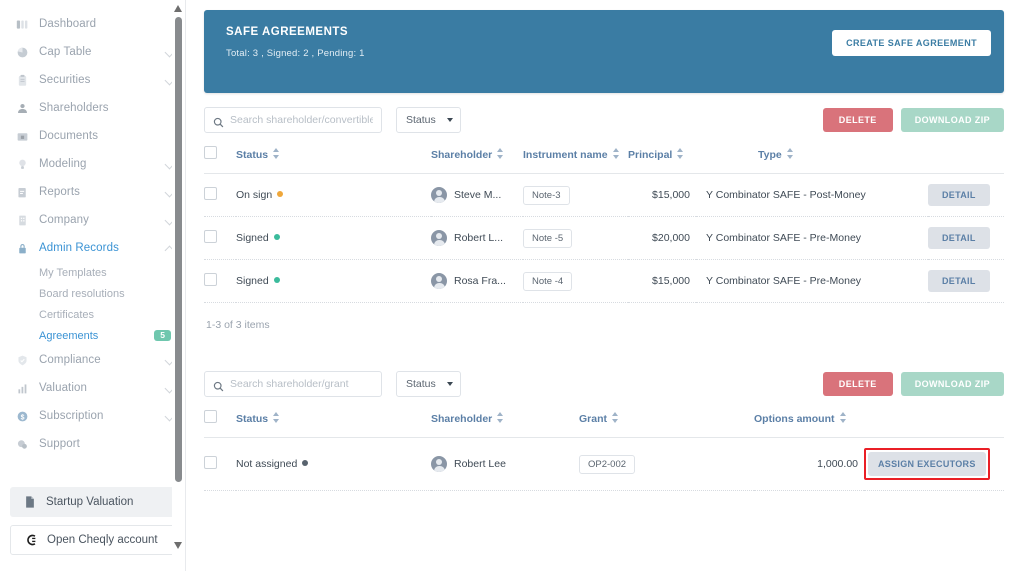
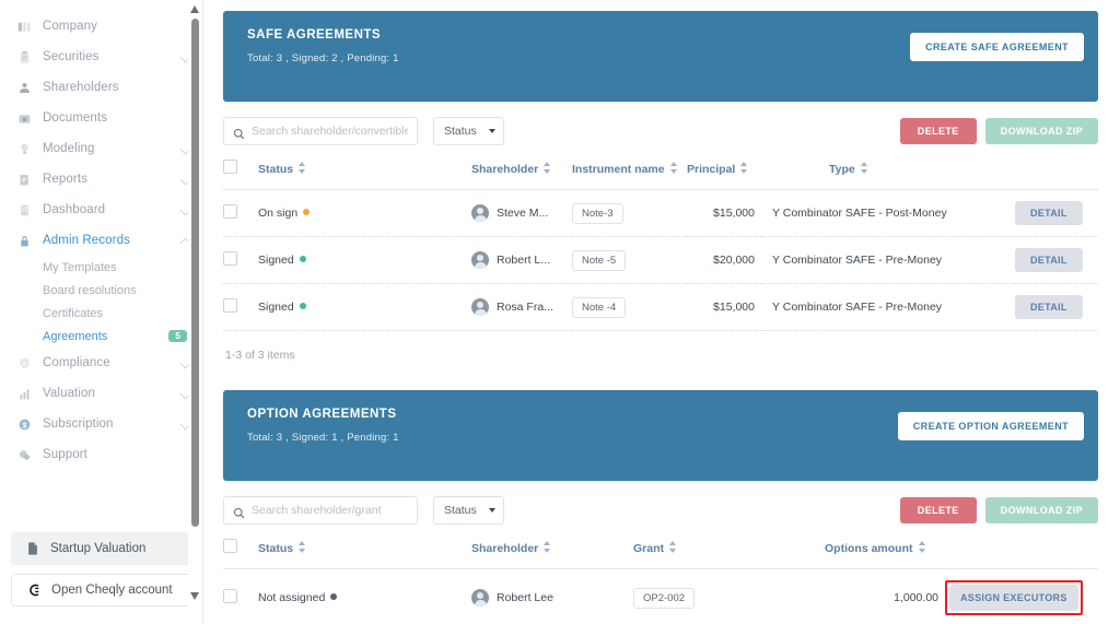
- Dashboard
+ Company
- Cap Table
  Securities
  Shareholders
  Documents
  Modeling
  Reports
- Company
+ Dashboard
  Admin Records
  My Templates
  Board resolutions
  Certificates
  Agreements
  5
  Compliance
  Valuation
  Subscription
  Support
  Startup Valuation
  Open Cheqly account
  SAFE AGREEMENTS
  Total: 3 , Signed: 2 , Pending: 1
  CREATE SAFE AGREEMENT
  Search shareholder/convertible
  Status
  DELETE
  DOWNLOAD ZIP
  	Status	Shareholder	Instrument name	Principal	Type
  	On sign	Steve M...	Note-3	$15,000	Y Combinator SAFE - Post-Money	DETAIL
  	Signed	Robert L...	Note -5	$20,000	Y Combinator SAFE - Pre-Money	DETAIL
  	Signed	Rosa Fra...	Note -4	$15,000	Y Combinator SAFE - Pre-Money	DETAIL
  1-3 of 3 items
+ OPTION AGREEMENTS
+ Total: 3 , Signed: 1 , Pending: 1
+ CREATE OPTION AGREEMENT
  Search shareholder/grant
  Status
  DELETE
  DOWNLOAD ZIP
  	Status	Shareholder	Grant	Options amount
  	Not assigned	Robert Lee	OP2-002	1,000.00	ASSIGN EXECUTORS
